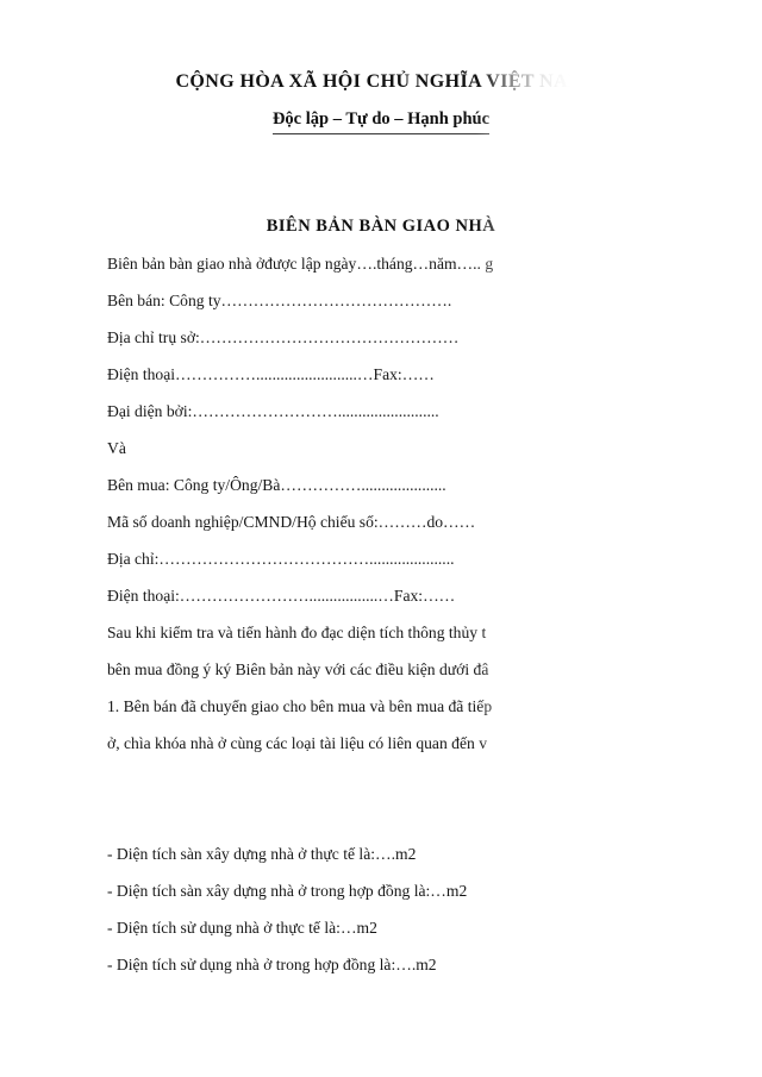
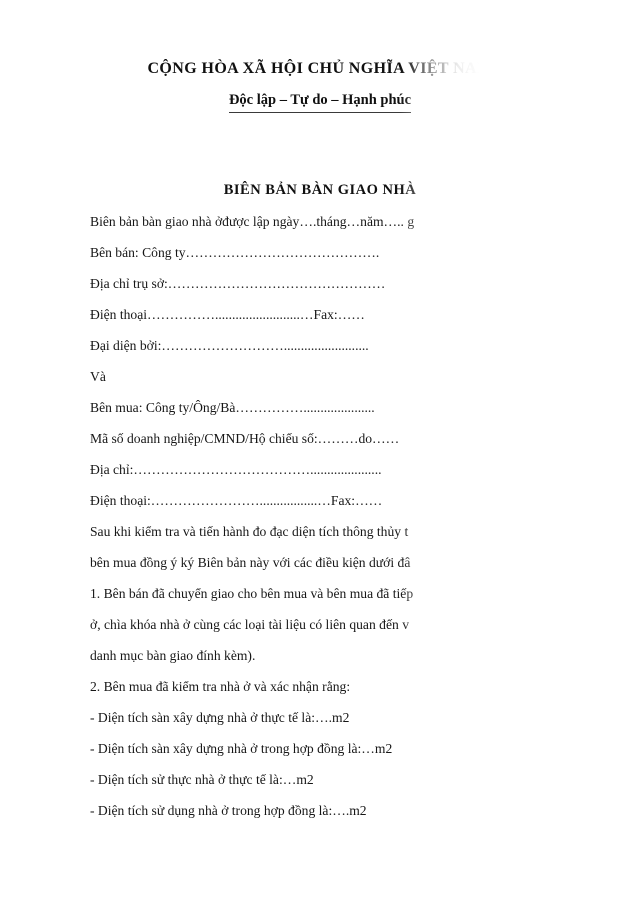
  Độc lập – Tự do – Hạ
  BIÊN BẢN BÀN GI
  Biên bản bàn giao nhà ởđược lập ngày….tháng…
  Bên bán: Công ty…………………………………
  Địa chỉ trụ sở:……………………………………
  Điện thoại…………….........................…Fax:……
  Đại diện bởi:………………………......................
  Và
  Bên mua: Công ty/Ông/Bà……………................
  Mã số doanh nghiệp/CMND/Hộ chiếu số:………
  Địa chỉ:…………………………………..............
  Điện thoại:…………………….................…Fax:
  Sau khi kiểm tra và tiến hành đo đạc diện tích thô
  bên mua đồng ý ký Biên bản này với các điều kiệ
  1. Bên bán đã chuyển giao cho bên mua và bên m
  ở, chìa khóa nhà ở cùng các loại tài liệu có liên q
+ danh mục bàn giao đính kèm).
+ 2. Bên mua đã kiểm tra nhà ở và xác nhận rằng:
  - Diện tích sàn xây dựng nhà ở thực tế là:….m2
  - Diện tích sàn xây dựng nhà ở trong hợp đồng là
- - Diện tích sử dụng nhà ở thực tế là:…m2
+ - Diện tích sử thực nhà ở thực tế là:…m2
  - Diện tích sử dụng nhà ở trong hợp đồng là:….m
